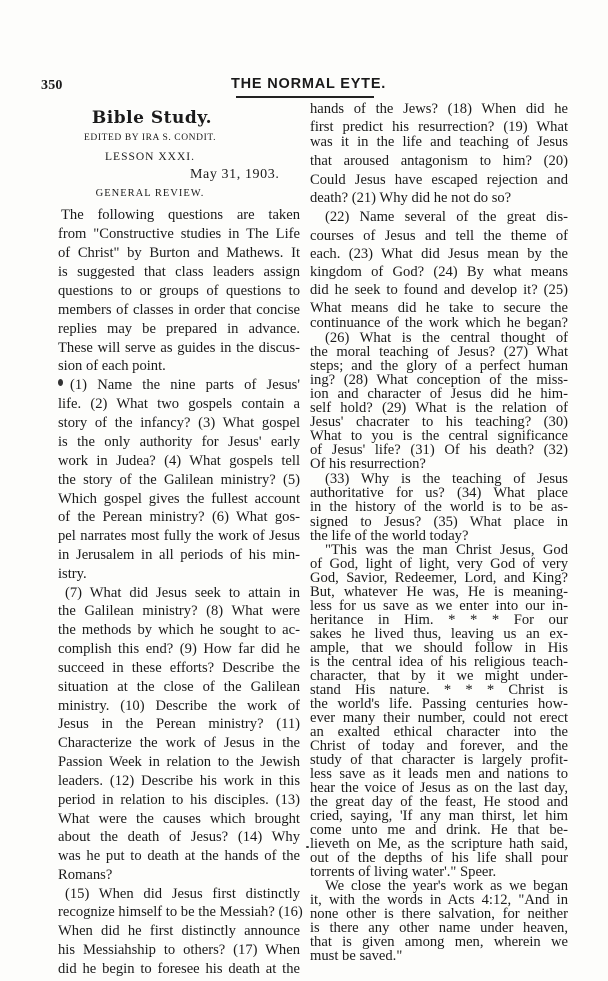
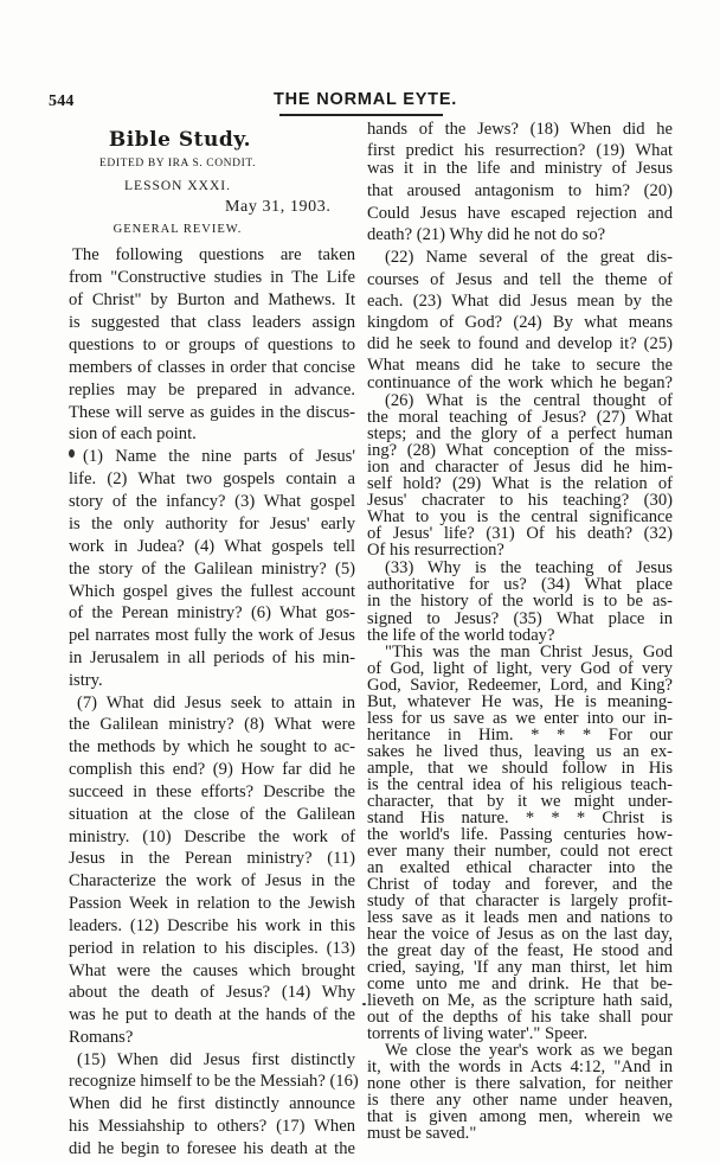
- 350
+ 544
  THE NORMAL EYTE.
  Bible Study.
  EDITED BY IRA S. CONDIT.
  LESSON XXXI.
  May 31, 1903.
  GENERAL REVIEW.
  The following questions are taken
  from "Constructive studies in The Life
  of Christ" by Burton and Mathews. It
  is suggested that class leaders assign
  questions to or groups of questions to
  members of classes in order that concise
  replies may be prepared in advance.
  These will serve as guides in the discus-
  sion of each point.
  (1) Name the nine parts of Jesus'
  life. (2) What two gospels contain a
  story of the infancy? (3) What gospel
  is the only authority for Jesus' early
  work in Judea? (4) What gospels tell
  the story of the Galilean ministry? (5)
  Which gospel gives the fullest account
  of the Perean ministry? (6) What gos-
  pel narrates most fully the work of Jesus
  in Jerusalem in all periods of his min-
  istry.
  (7) What did Jesus seek to attain in
  the Galilean ministry? (8) What were
  the methods by which he sought to ac-
  complish this end? (9) How far did he
  succeed in these efforts? Describe the
  situation at the close of the Galilean
  ministry. (10) Describe the work of
  Jesus in the Perean ministry? (11)
  Characterize the work of Jesus in the
  Passion Week in relation to the Jewish
  leaders. (12) Describe his work in this
  period in relation to his disciples. (13)
  What were the causes which brought
  about the death of Jesus? (14) Why
  was he put to death at the hands of the
  Romans?
  (15) When did Jesus first distinctly
  recognize himself to be the Messiah? (16)
  When did he first distinctly announce
  his Messiahship to others? (17) When
  did he begin to foresee his death at the
  hands of the Jews? (18) When did he
  first predict his resurrection? (19) What
- was it in the life and teaching of Jesus
+ was it in the life and ministry of Jesus
  that aroused antagonism to him? (20)
  Could Jesus have escaped rejection and
  death? (21) Why did he not do so?
  (22) Name several of the great dis-
  courses of Jesus and tell the theme of
  each. (23) What did Jesus mean by the
  kingdom of God? (24) By what means
  did he seek to found and develop it? (25)
  What means did he take to secure the
  continuance of the work which he began?
  (26) What is the central thought of
  the moral teaching of Jesus? (27) What
  steps; and the glory of a perfect human
  ing? (28) What conception of the miss-
  ion and character of Jesus did he him-
  self hold? (29) What is the relation of
  Jesus' chacrater to his teaching? (30)
  What to you is the central significance
  of Jesus' life? (31) Of his death? (32)
  Of his resurrection?
  (33) Why is the teaching of Jesus
  authoritative for us? (34) What place
  in the history of the world is to be as-
  signed to Jesus? (35) What place in
  the life of the world today?
  "This was the man Christ Jesus, God
  of God, light of light, very God of very
  God, Savior, Redeemer, Lord, and King?
  But, whatever He was, He is meaning-
  less for us save as we enter into our in-
  heritance in Him. * * * For our
  sakes he lived thus, leaving us an ex-
  ample, that we should follow in His
  is the central idea of his religious teach-
  character, that by it we might under-
  stand His nature. * * * Christ is
  the world's life. Passing centuries how-
  ever many their number, could not erect
  an exalted ethical character into the
  Christ of today and forever, and the
  study of that character is largely profit-
  less save as it leads men and nations to
  hear the voice of Jesus as on the last day,
  the great day of the feast, He stood and
  cried, saying, 'If any man thirst, let him
  come unto me and drink. He that be-
  lieveth on Me, as the scripture hath said,
- out of the depths of his life shall pour
+ out of the depths of his take shall pour
  torrents of living water'." Speer.
  We close the year's work as we began
  it, with the words in Acts 4:12, "And in
  none other is there salvation, for neither
  is there any other name under heaven,
  that is given among men, wherein we
  must be saved."
